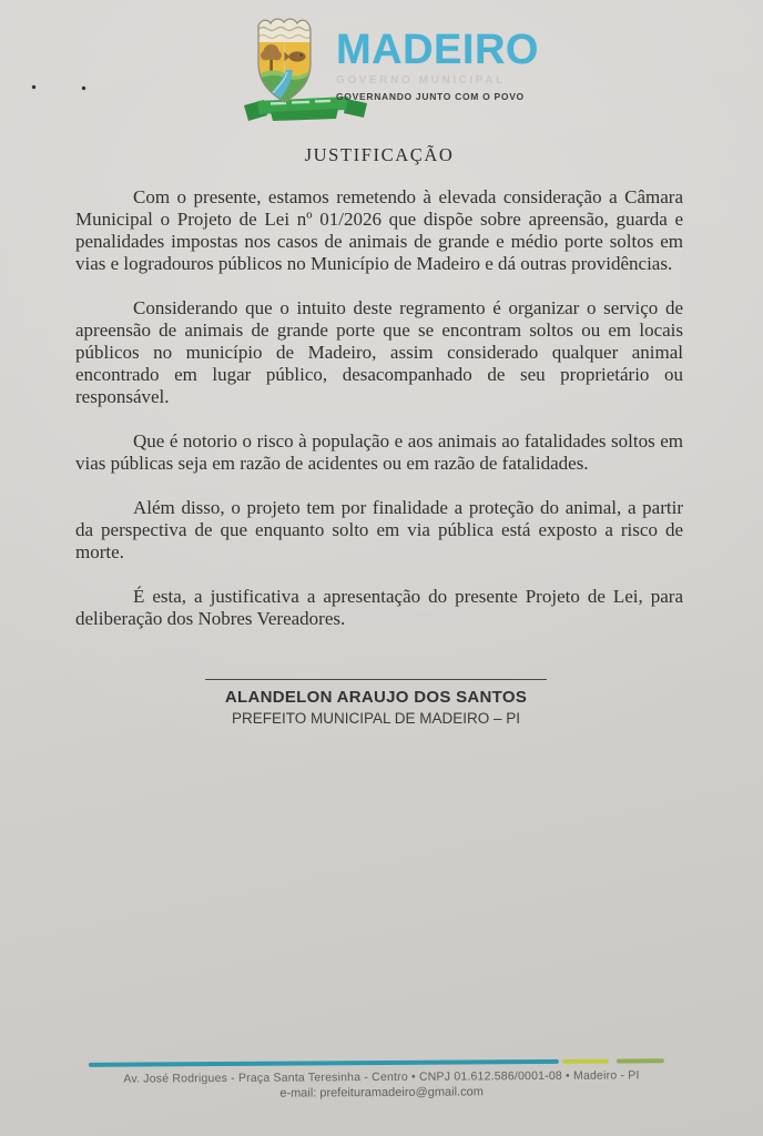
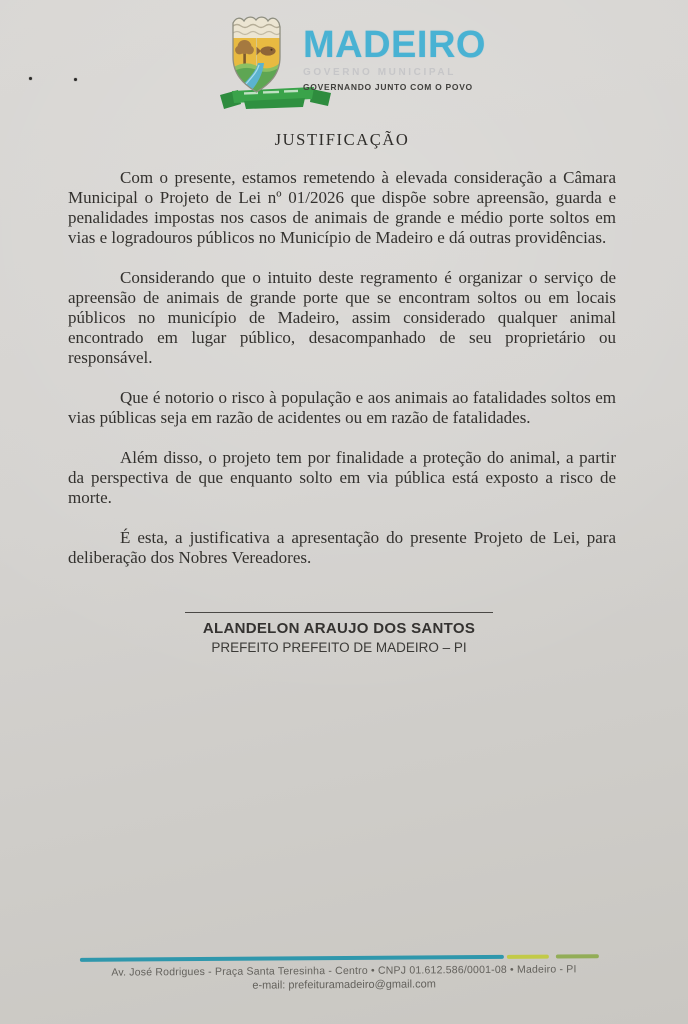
  MADEIRO
  GOVERNANDO JUNTO COM O POVO
  JUSTIFICAÇÃO
  Com o presente, estamos remetendo à elevada consideração a Câmara Municipal o Projeto de Lei nº 01/2026 que dispõe sobre apreensão, guarda e penalidades impostas nos casos de animais de grande e médio porte soltos em vias e logradouros públicos no Município de Madeiro e dá outras providências.
  Considerando que o intuito deste regramento é organizar o serviço de apreensão de animais de grande porte que se encontram soltos ou em locais públicos no município de Madeiro, assim considerado qualquer animal encontrado em lugar público, desacompanhado de seu proprietário ou responsável.
  Que é notorio o risco à população e aos animais ao fatalidades soltos em vias públicas seja em razão de acidentes ou em razão de fatalidades.
  Além disso, o projeto tem por finalidade a proteção do animal, a partir da perspectiva de que enquanto solto em via pública está exposto a risco de morte.
  É esta, a justificativa a apresentação do presente Projeto de Lei, para deliberação dos Nobres Vereadores.
  ALANDELON ARAUJO DOS SANTOS
- PREFEITO MUNICIPAL DE MADEIRO – PI
+ PREFEITO PREFEITO DE MADEIRO – PI
  Av. José Rodrigues - Praça Santa Teresinha - Centro • CNPJ 01.612.586/0001-08 • Madeiro - PI
  e-mail: prefeituramadeiro@gmail.com
